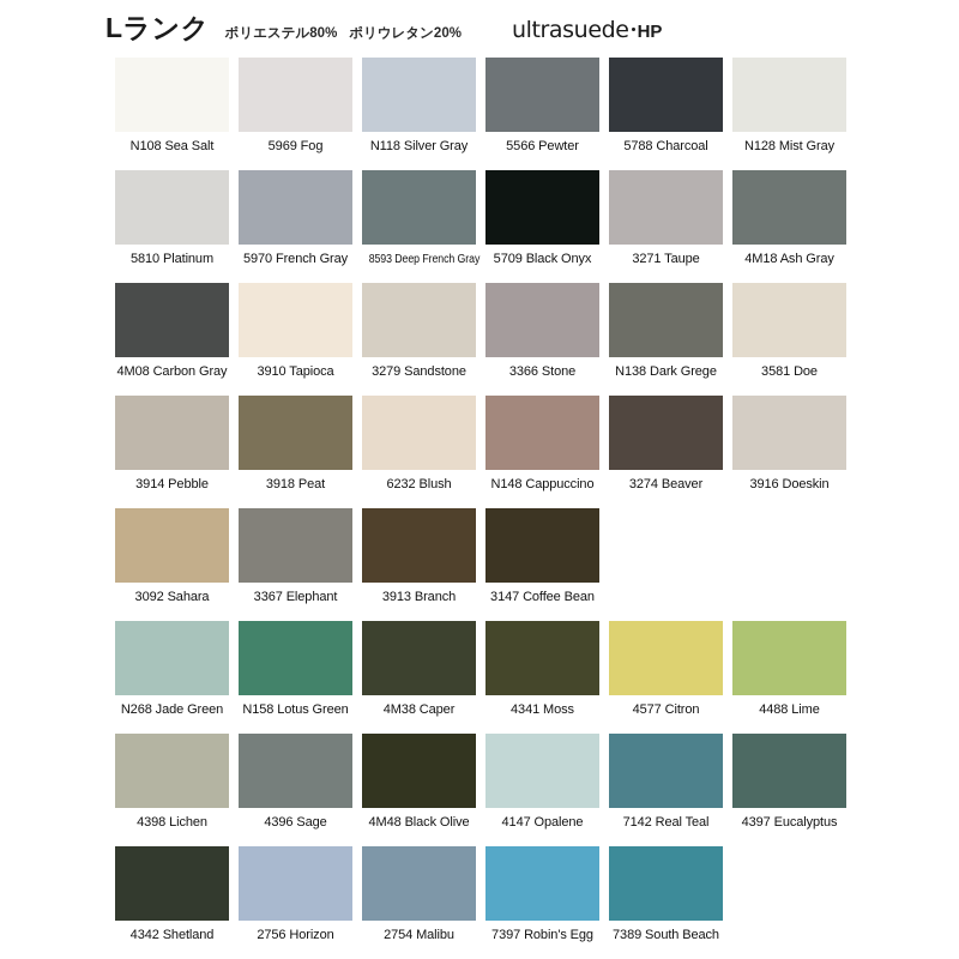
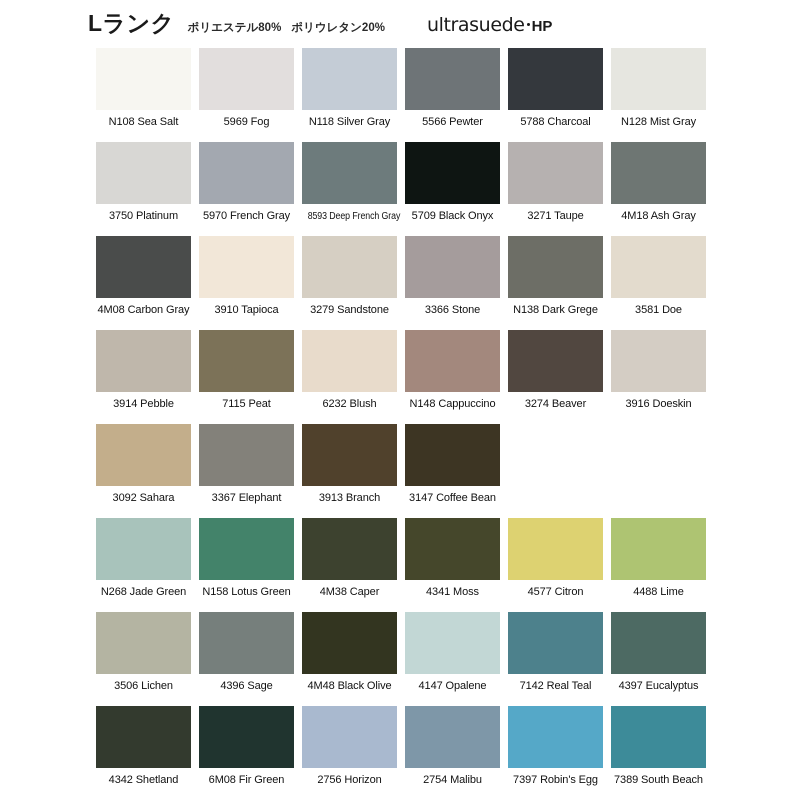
  Lランク
  ポリエステル80% ポリウレタン20%
  ultrasuede
  HP
  N108 Sea Salt
  5969 Fog
  N118 Silver Gray
  5566 Pewter
  5788 Charcoal
  N128 Mist Gray
- 5810 Platinum
+ 3750 Platinum
  5970 French Gray
  8593 Deep French Gray
  5709 Black Onyx
  3271 Taupe
  4M18 Ash Gray
  4M08 Carbon Gray
  3910 Tapioca
  3279 Sandstone
  3366 Stone
  N138 Dark Grege
  3581 Doe
  3914 Pebble
- 3918 Peat
+ 7115 Peat
  6232 Blush
  N148 Cappuccino
  3274 Beaver
  3916 Doeskin
  3092 Sahara
  3367 Elephant
  3913 Branch
  3147 Coffee Bean
  N268 Jade Green
  N158 Lotus Green
  4M38 Caper
  4341 Moss
  4577 Citron
  4488 Lime
- 4398 Lichen
+ 3506 Lichen
  4396 Sage
  4M48 Black Olive
  4147 Opalene
  7142 Real Teal
  4397 Eucalyptus
  4342 Shetland
+ 6M08 Fir Green
  2756 Horizon
  2754 Malibu
  7397 Robin's Egg
  7389 South Beach
